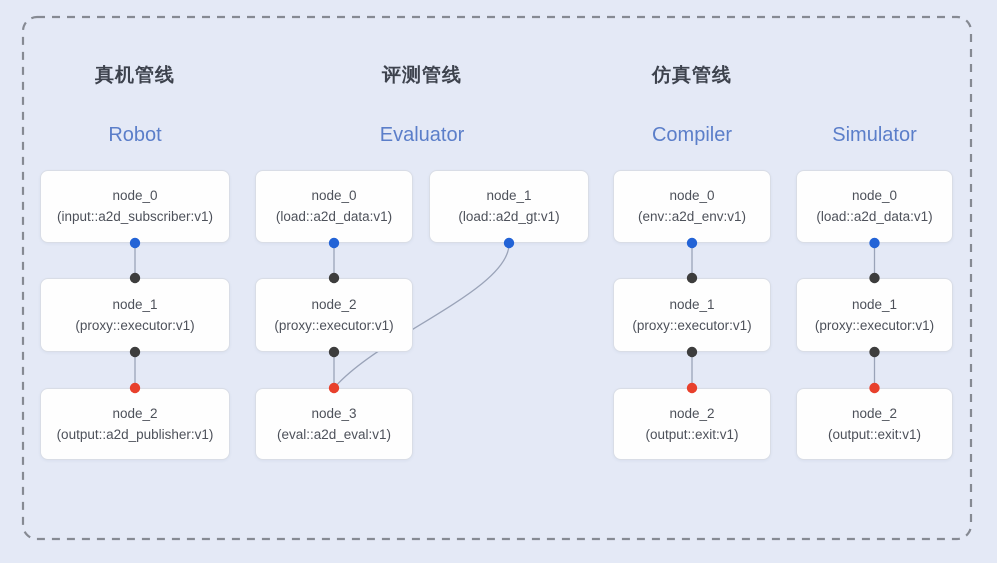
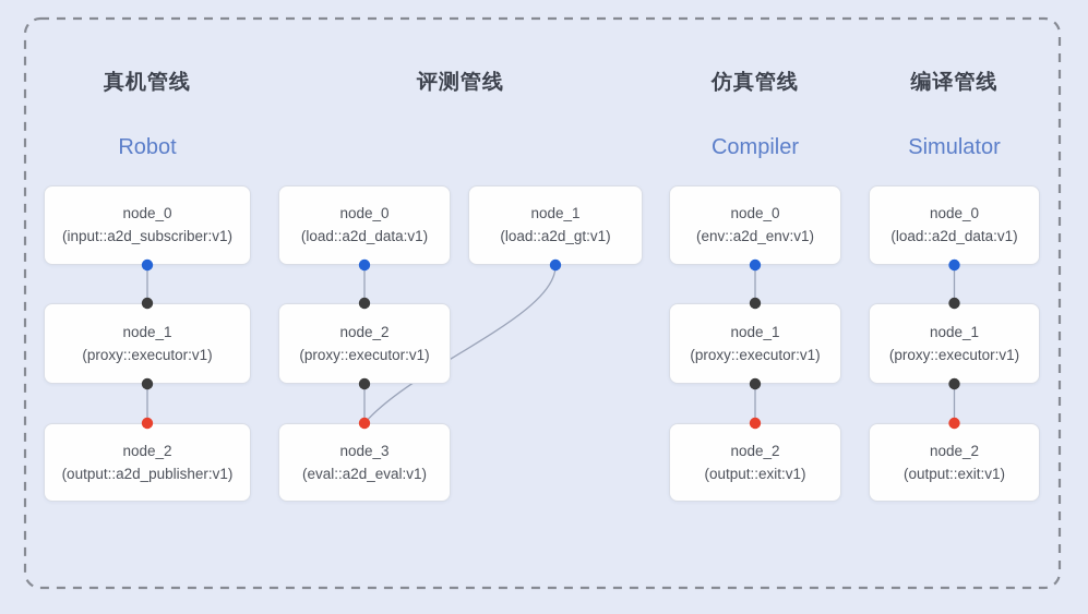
  真机管线
  Robot
  评测管线
- Evaluator
  仿真管线
  Compiler
+ 编译管线
  Simulator
  node_0
  (input::a2d_subscriber:v1)
  node_1
  (proxy::executor:v1)
  node_2
  (output::a2d_publisher:v1)
  node_0
  (load::a2d_data:v1)
  node_1
  (load::a2d_gt:v1)
  node_2
  (proxy::executor:v1)
  node_3
  (eval::a2d_eval:v1)
  node_0
  (env::a2d_env:v1)
  node_1
  (proxy::executor:v1)
  node_2
  (output::exit:v1)
  node_0
  (load::a2d_data:v1)
  node_1
  (proxy::executor:v1)
  node_2
  (output::exit:v1)
